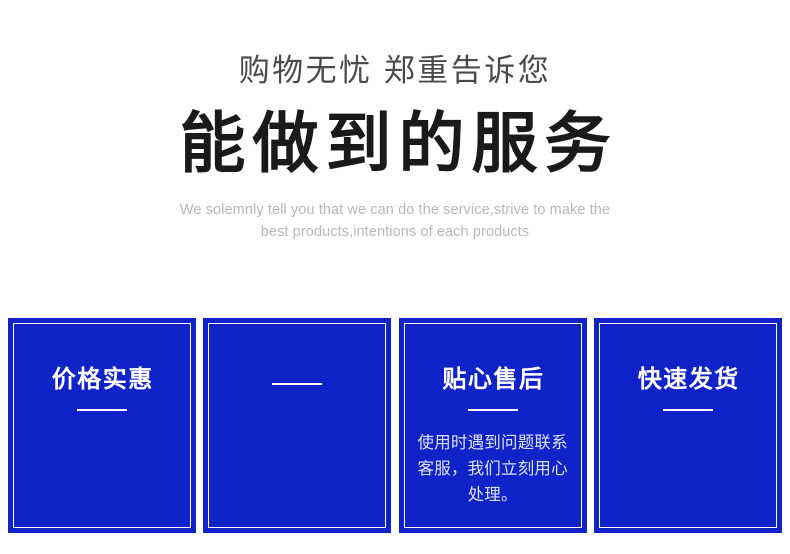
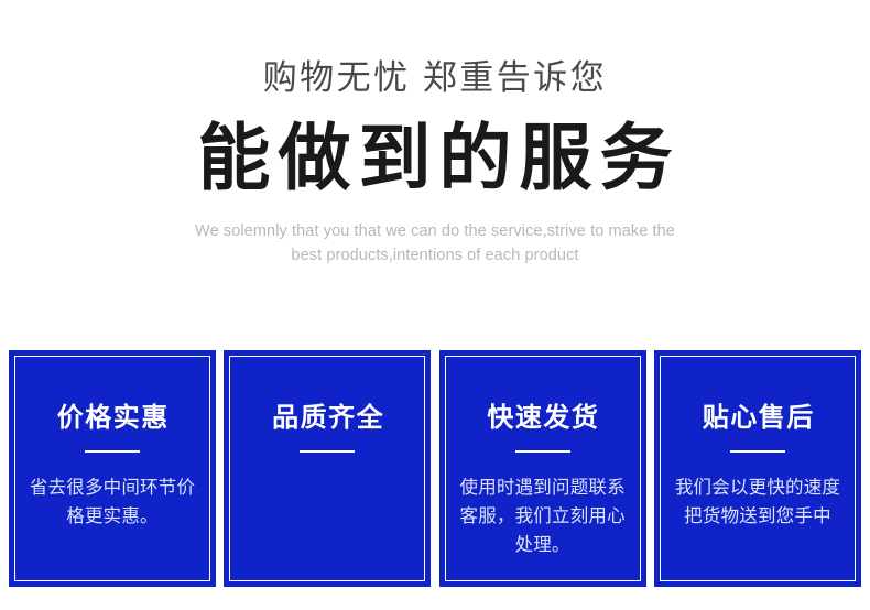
  购物无忧 郑重告诉您
  能做到的服务
- We solemnly tell you that we can do the service,strive to make the
+ We solemnly that you that we can do the service,strive to make the
- best products,intentions of each products
+ best products,intentions of each product
  价格实惠
+ 省去很多中间环节价格更实惠。
+ 品质齐全
- 贴心售后
+ 快速发货
  使用时遇到问题联系客服，我们立刻用心处理。
- 快速发货
+ 贴心售后
+ 我们会以更快的速度把货物送到您手中
